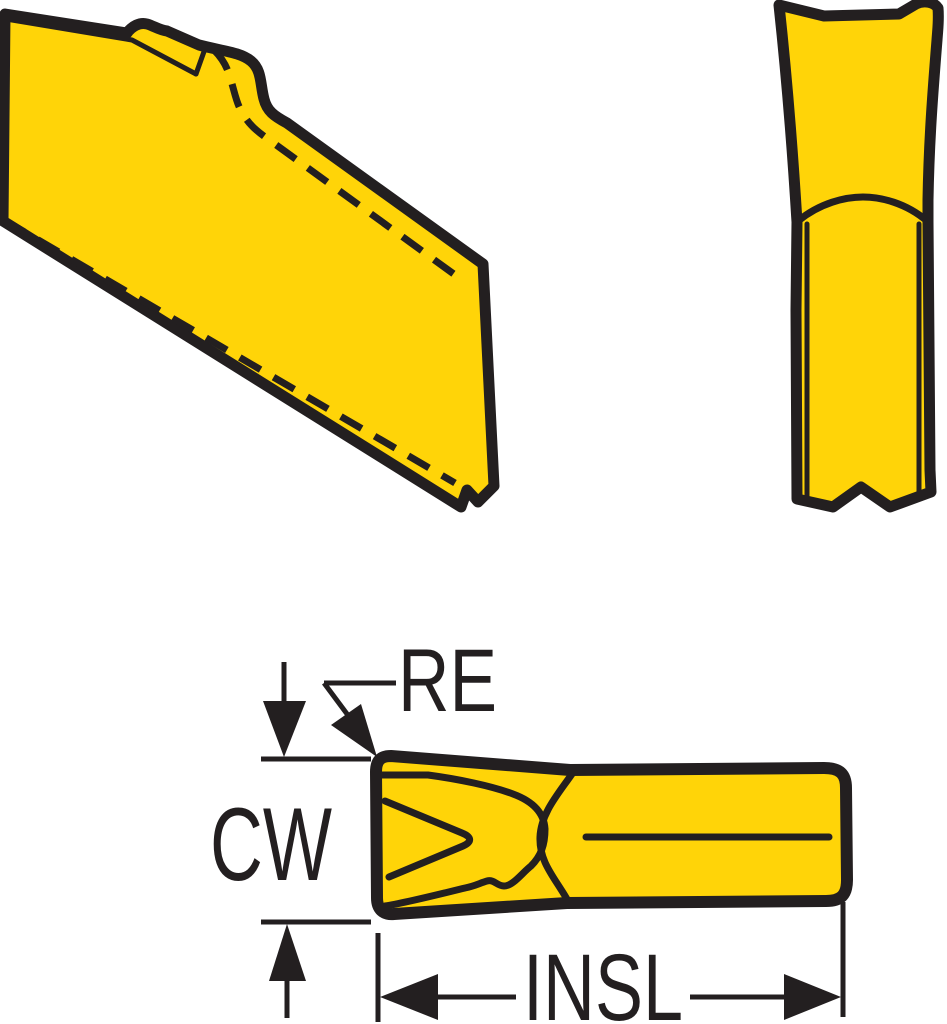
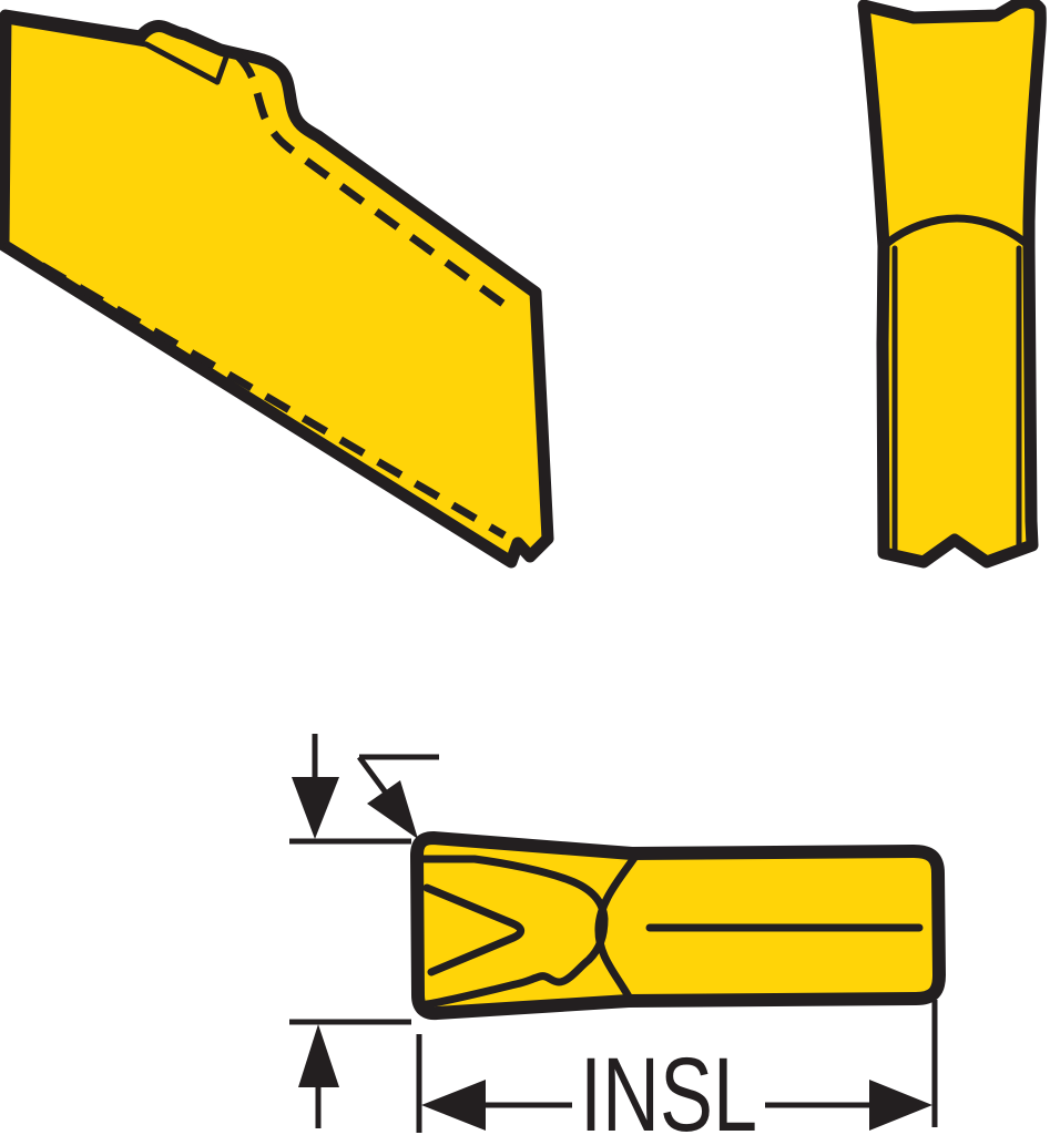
- CW
- RE
  INSL
